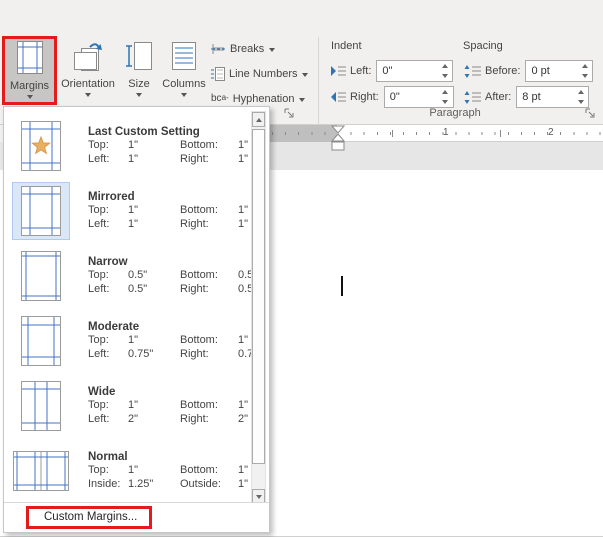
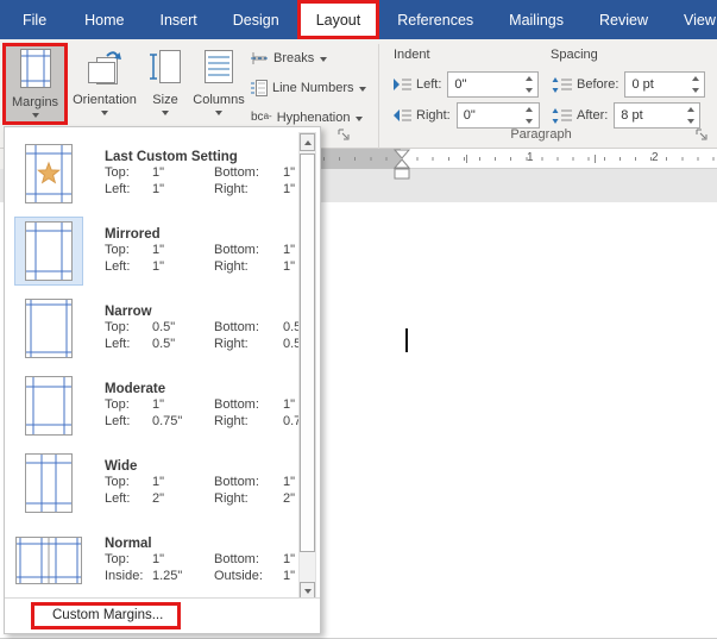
+ File
+ Home
+ Insert
+ Design
+ Layout
+ References
+ Mailings
+ Review
+ View
  Margins
  Orientation
  Size
  Columns
  Breaks
  Line Numbers
  bc
  a-
  Hyphenation
  Indent
  Spacing
  Left:
  0"
  Right:
  0"
  Before:
  0 pt
  After:
  8 pt
  Paragraph
  1
  2
  Last Custom Setting
  Top:
  1"
  Bottom:
  1"
  Left:
  1"
  Right:
  1"
  Mirrored
  Top:
  1"
  Bottom:
  1"
  Left:
  1"
  Right:
  1"
  Narrow
  Top:
  0.5"
  Bottom:
  Left:
  0.5"
  Right:
  Moderate
  Top:
  1"
  Bottom:
  1"
  Left:
  0.75"
  Right:
  Wide
  Top:
  1"
  Bottom:
  1"
  Left:
  2"
  Right:
  2"
  Normal
  Top:
  1"
  Bottom:
  1"
  Inside:
  1.25"
  Outside:
  1"
  Custom Margins...
